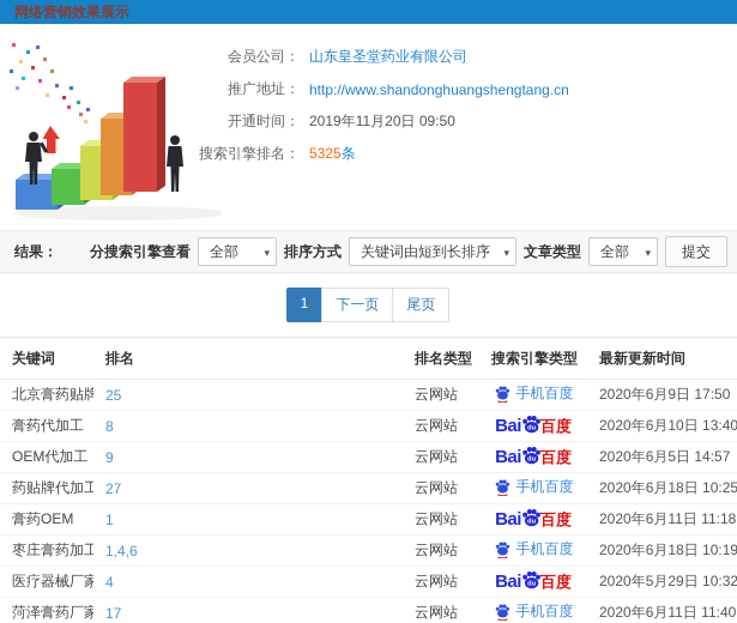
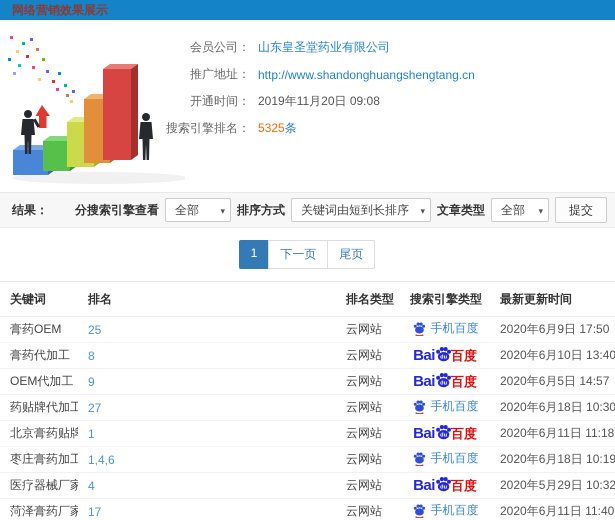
  网络营销效果展示
  会员公司：
  山东皇圣堂药业有限公司
  推广地址：
  http://www.shandonghuangshengtang.cn
  开通时间：
- 2019年11月20日 09:50
+ 2019年11月20日 09:08
  搜索引擎排名：
  5325条
  结果：
  分搜索引擎查看
  全部
  排序方式
  关键词由短到长排序
  文章类型
  全部
  提交
  1
  下一页
  尾页
  关键词	排名	排名类型	搜索引擎类型	最新更新时间
- 北京膏药贴牌	25	云网站	手机百度	2020年6月9日 17:50
+ 膏药OEM	25	云网站	手机百度	2020年6月9日 17:50
  膏药代加工	8	云网站	Bai 百度	2020年6月10日 13:40
  OEM代加工	9	云网站	Bai 百度	2020年6月5日 14:57
- 药贴牌代加工	27	云网站	手机百度	2020年6月18日 10:25
+ 药贴牌代加工	27	云网站	手机百度	2020年6月18日 10:30
- 膏药OEM	1	云网站	Bai 百度	2020年6月11日 11:18
+ 北京膏药贴牌	1	云网站	Bai 百度	2020年6月11日 11:18
  枣庄膏药加工	1,4,6	云网站	手机百度	2020年6月18日 10:19
  医疗器械厂家	4	云网站	Bai 百度	2020年5月29日 10:32
  菏泽膏药厂家	17	云网站	手机百度	2020年6月11日 11:40
